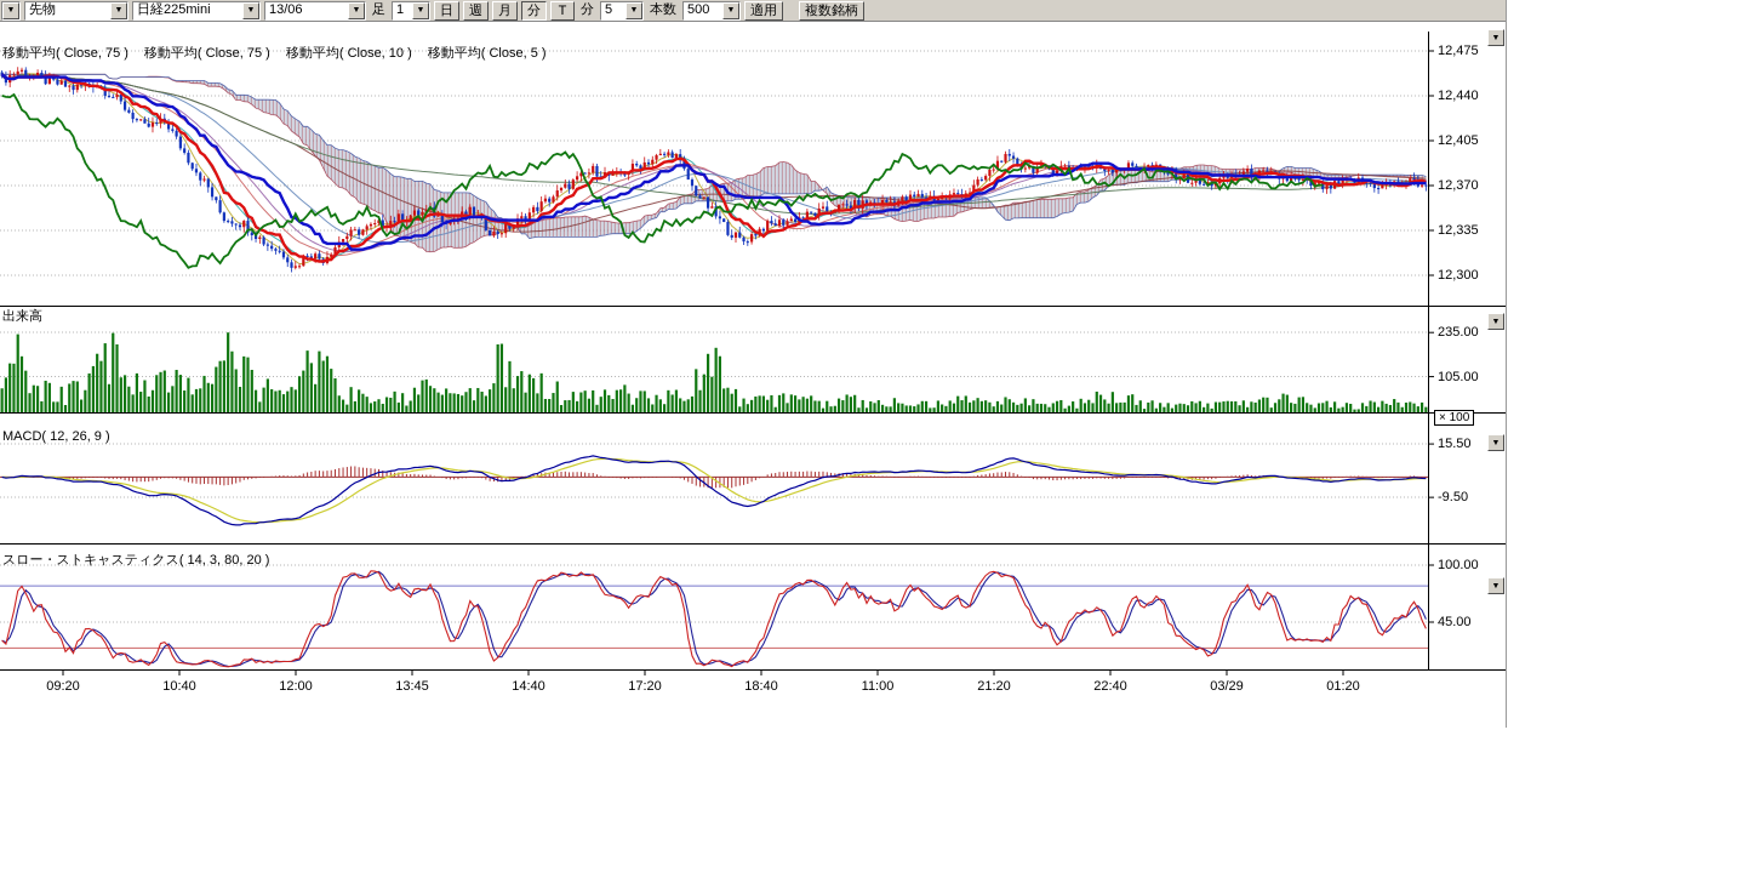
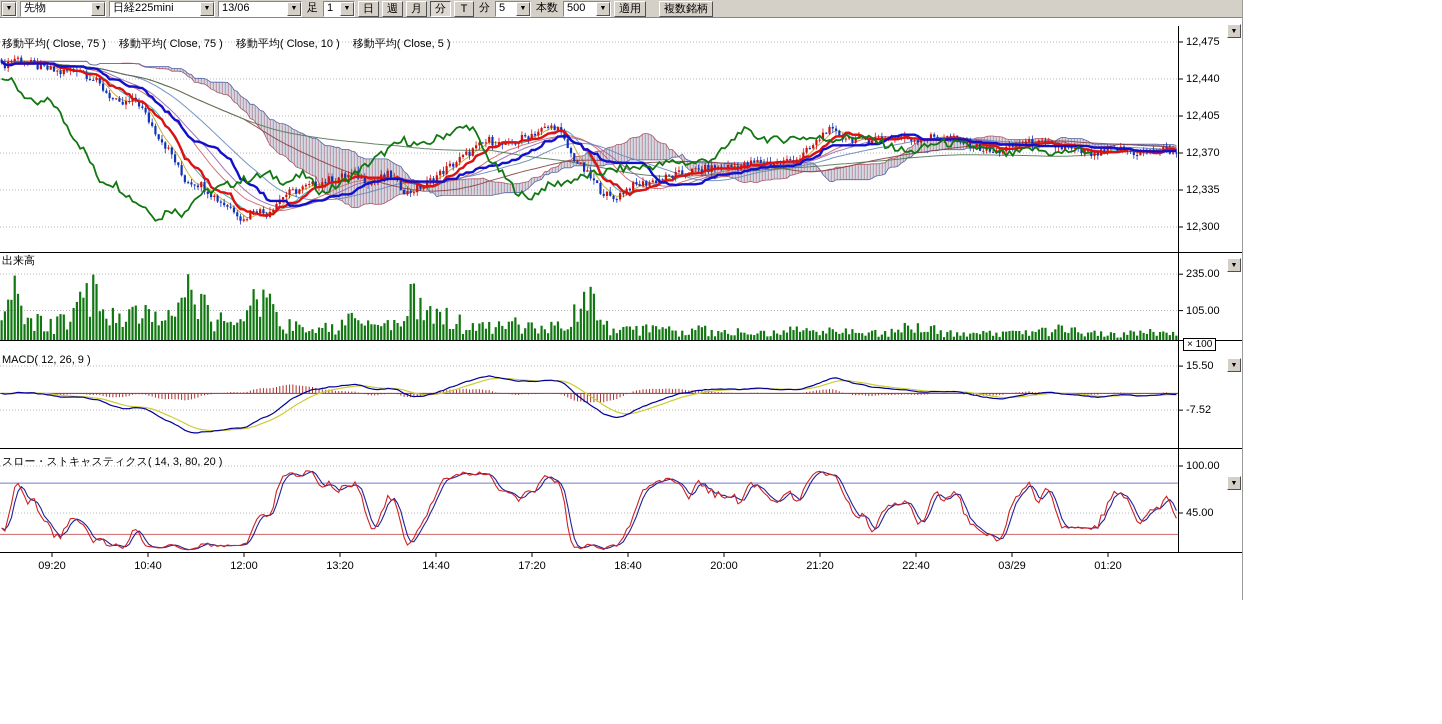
  先物
  日経225mini
  13/06
  足
  1
  日
  週
  月
  分
  T
  分
  5
  本数
  500
  適用
  複数銘柄
  12,475
  12,440
  12,405
  12,370
  12,335
  12,300
  235.00
  105.00
  15.50
- -9.50
+ -7.52
  100.00
  45.00
  09:20
  10:40
  12:00
- 13:45
+ 13:20
  14:40
  17:20
  18:40
- 11:00
+ 20:00
  21:20
  22:40
  03/29
  01:20
  移動平均( Close, 75 )
  移動平均( Close, 75 )
  移動平均( Close, 10 )
  移動平均( Close, 5 )
  出来高
  MACD( 12, 26, 9 )
  スロー・ストキャスティクス( 14, 3, 80, 20 )
  × 100
